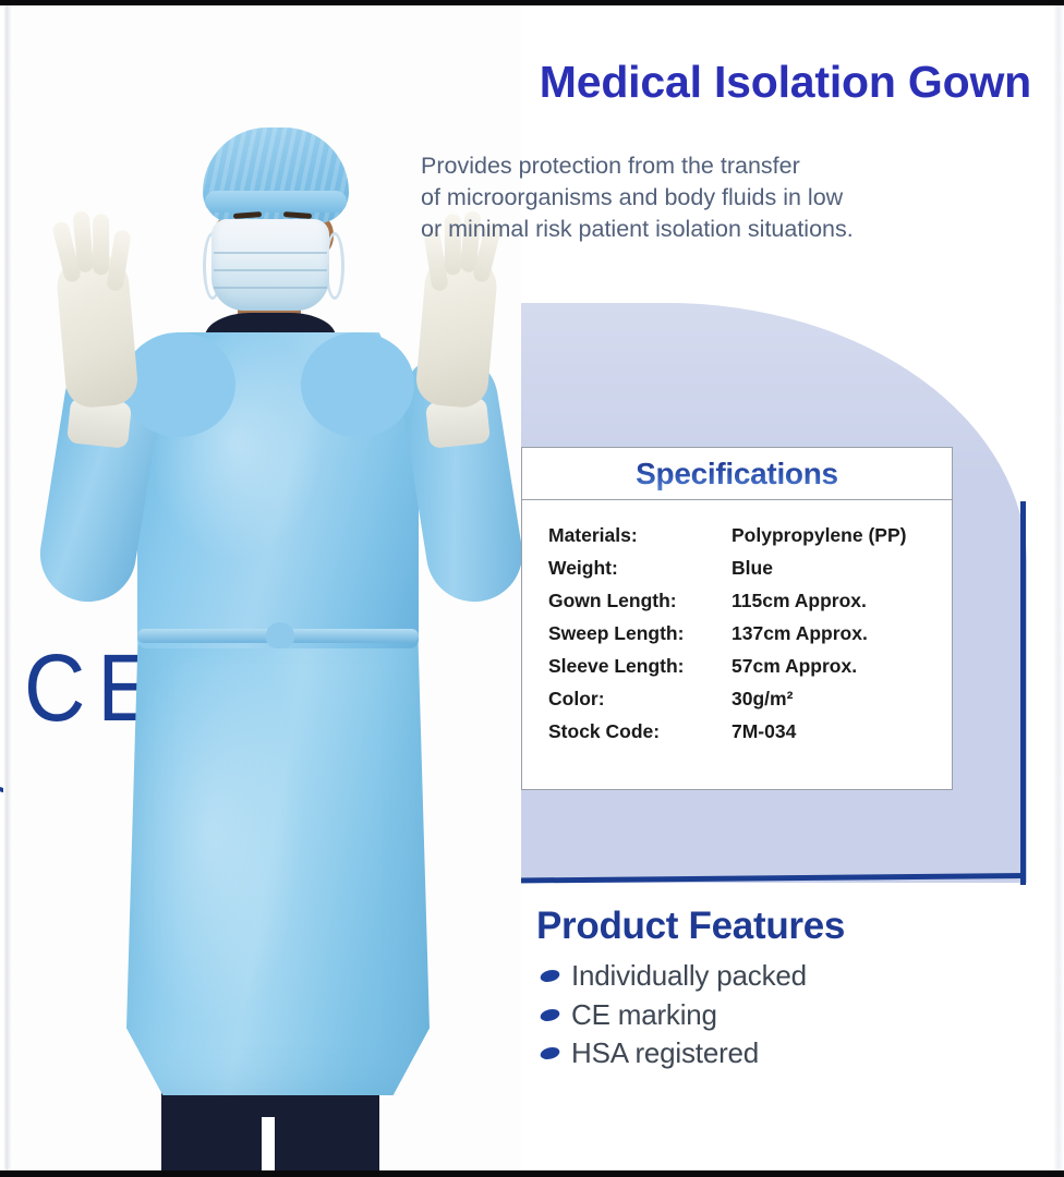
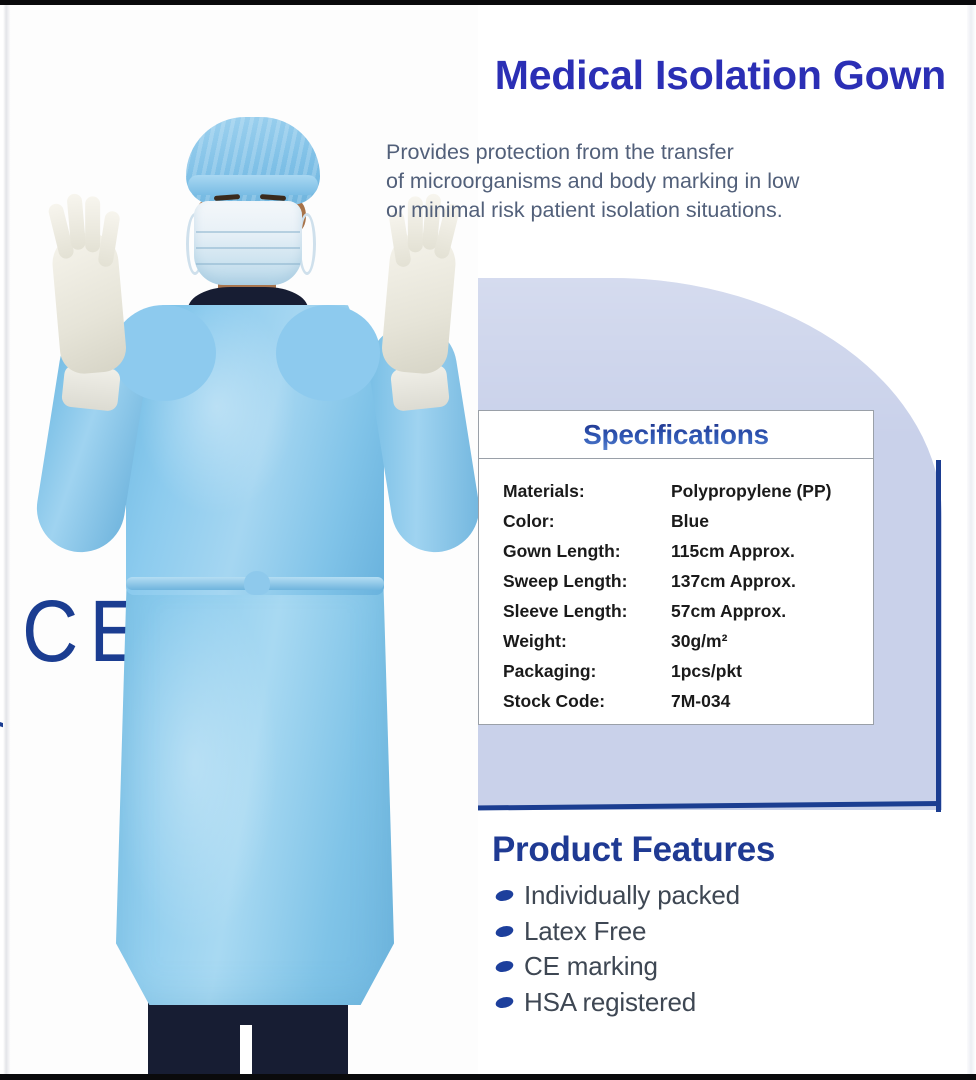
  CE
  Medical Isolation Gown
  Provides protection from the transfer
- of microorganisms and body fluids in low
+ of microorganisms and body marking in low
  or minimal risk patient isolation situations.
  Specifications
  Materials:
  Polypropylene (PP)
- Weight:
+ Color:
  Blue
  Gown Length:
  115cm Approx.
  Sweep Length:
  137cm Approx.
  Sleeve Length:
  57cm Approx.
- Color:
+ Weight:
  30g/m²
+ Packaging:
+ 1pcs/pkt
  Stock Code:
  7M-034
  Product Features
  Individually packed
+ Latex Free
  CE marking
  HSA registered
